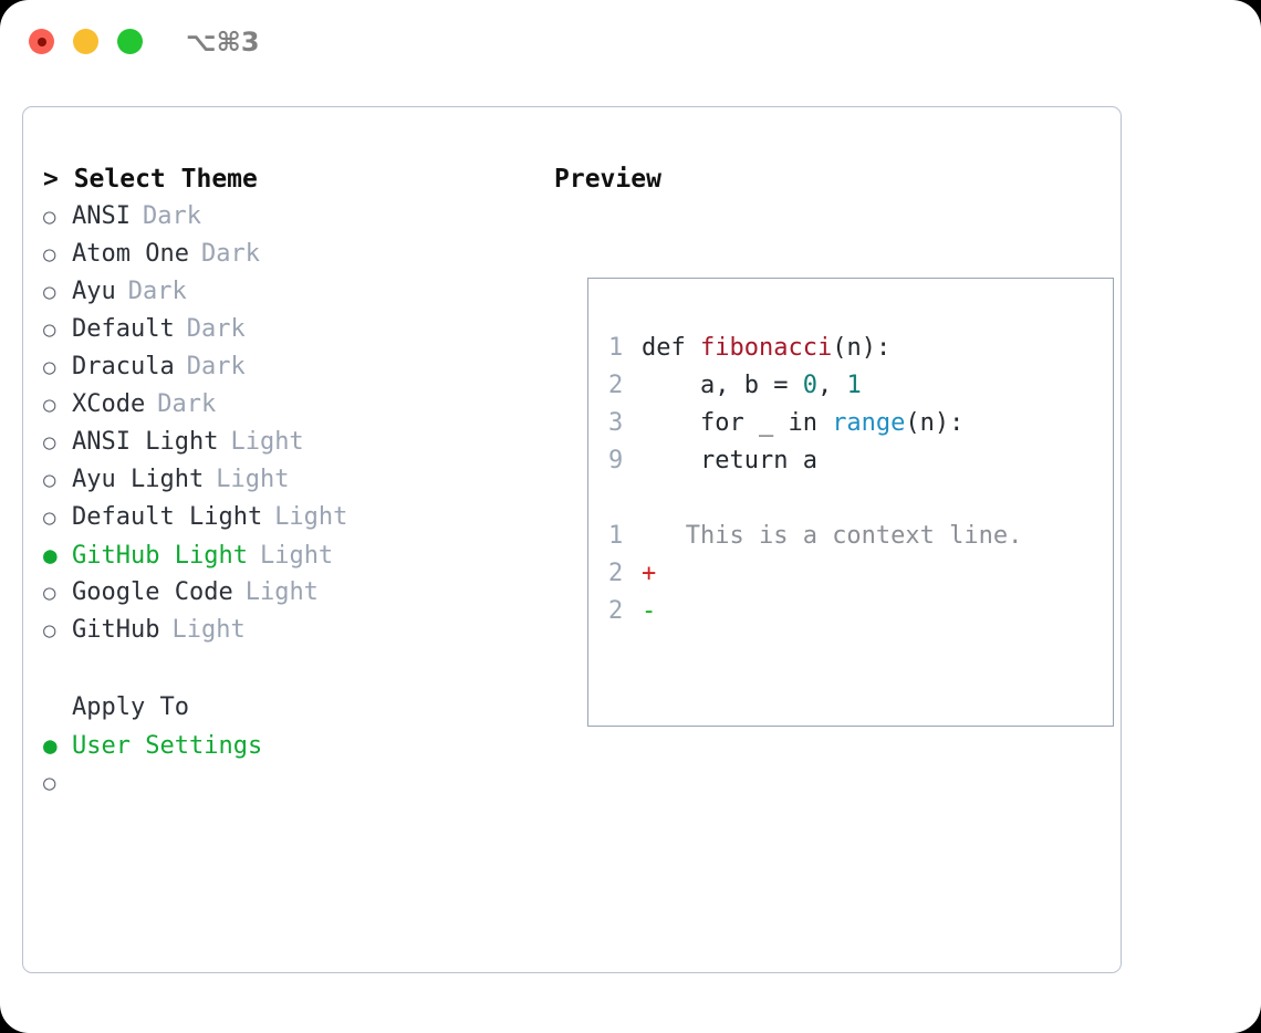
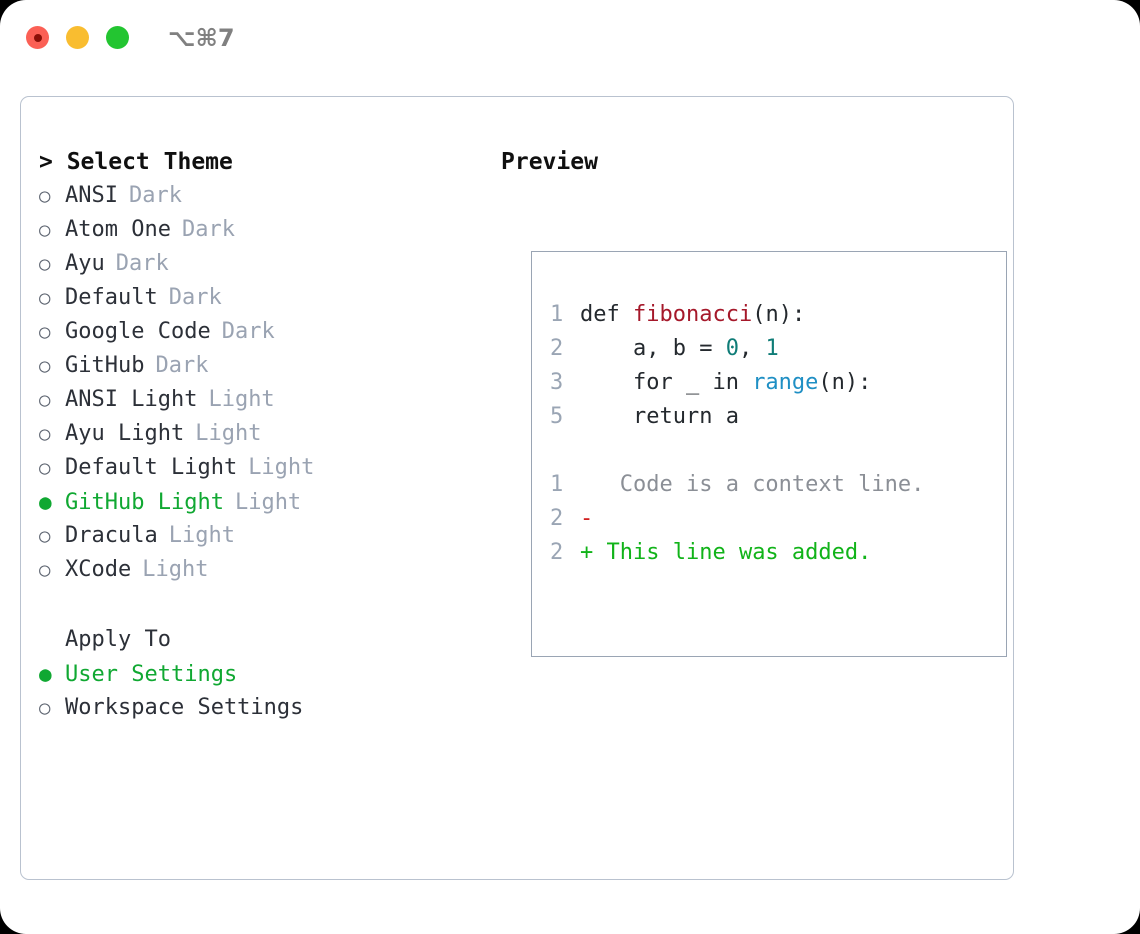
- ⌥⌘3
+ ⌥⌘7
  > Select Theme
  ○
  ANSI
  Dark
  ○
  Atom One
  Dark
  ○
  Ayu
  Dark
  ○
  Default
  Dark
  ○
- Dracula
+ Google Code
  Dark
  ○
- XCode
+ GitHub
  Dark
  ○
  ANSI Light
  Light
  ○
  Ayu Light
  Light
  ○
  Default Light
  Light
  ●
  GitHub Light
  Light
  ○
- Google Code
+ Dracula
  Light
  ○
- GitHub
+ XCode
  Light
  Apply To
  ●
  User Settings
  ○
+ Workspace Settings
  Preview
  1
  def
  fibonacci
  (n):
  2
  a, b =
  0
  ,
  1
  3
  for _ in
  range
  (n):
- 9
+ 5
  return a
  1
- This is a context line.
+ Code is a context line.
  2
- +
+ -
  2
- -
+ +
+ This line was added.
